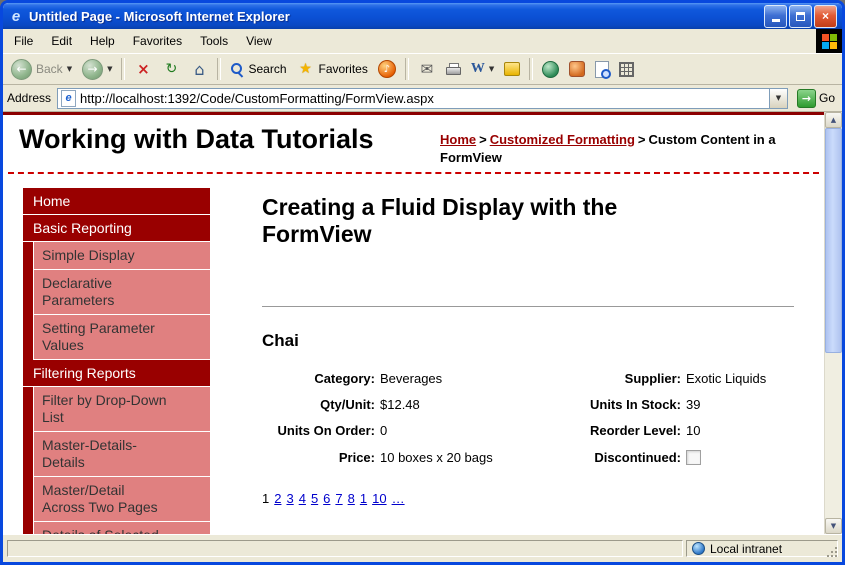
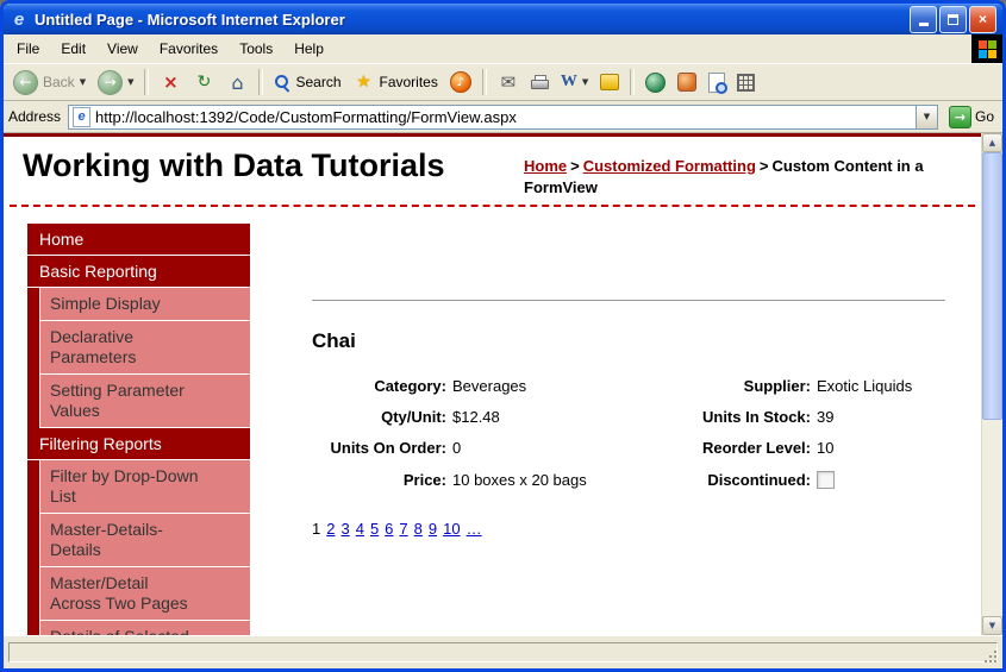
  e
  Untitled Page - Microsoft Internet Explorer
  ×
  File
  Edit
- Help
+ View
  Favorites
  Tools
- View
+ Help
  ←
  Back
  ▼
  →
  ▼
  ×
  ↻
  ⌂
  Search
  ★
  Favorites
  ♪
  ✉
  W
  ▼
  Address
  e
  http://localhost:1392/Code/CustomFormatting/FormView.aspx
  ▼
  →
  Go
  Working with Data Tutorials
  Home > Customized Formatting > Custom Content in a FormView
  Home
  Basic Reporting
  Simple Display
  Declarative Parameters
  Setting Parameter Values
  Filtering Reports
  Filter by Drop-Down List
  Master-Details-Details
  Master/Detail Across Two Pages
- Creating a Fluid Display with the FormView
  Chai
  Category:
  Beverages
  Supplier:
  Exotic Liquids
  Qty/Unit:
  $12.48
  Units In Stock:
  39
  Units On Order:
  0
  Reorder Level:
  10
  Price:
  10 boxes x 20 bags
  Discontinued:
- 1 2 3 4 5 6 7 8 1 10 …
+ 1 2 3 4 5 6 7 8 9 10 …
  ▲
  ▼
- Local intranet
